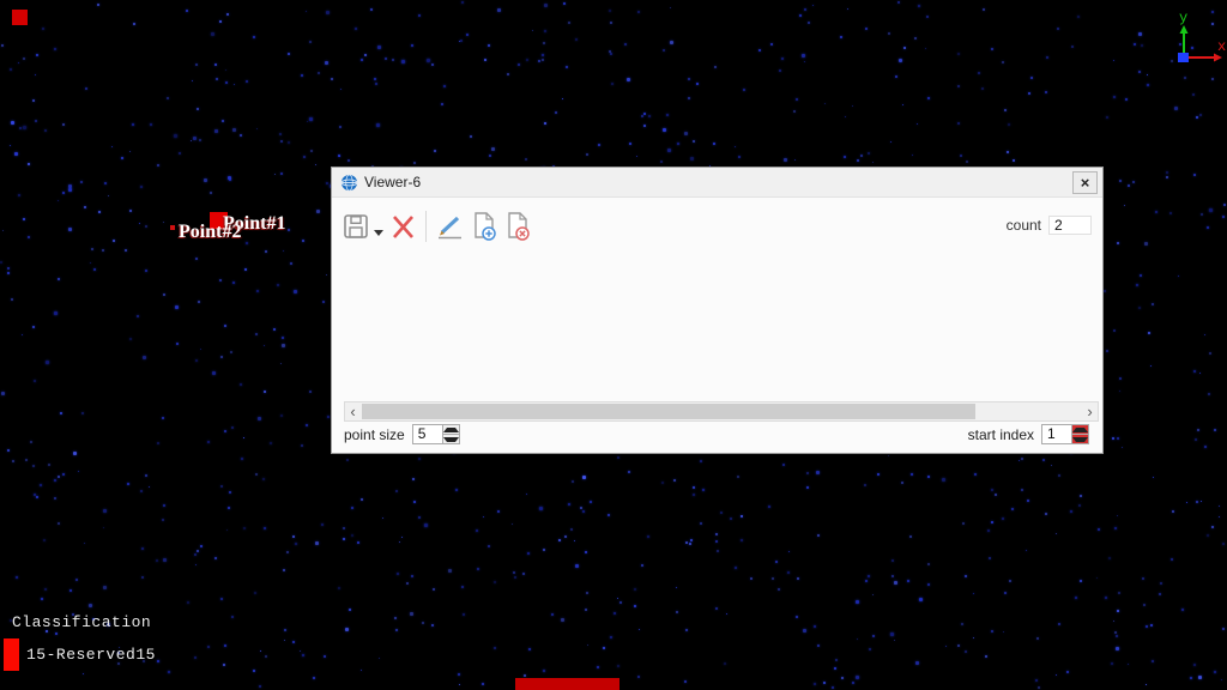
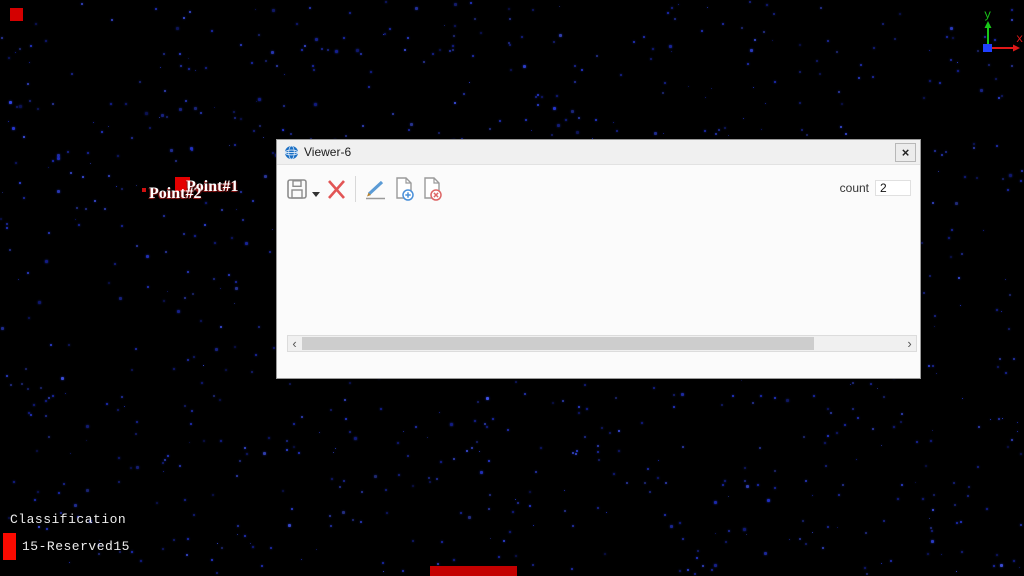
  y
  x
  Point#1
  Point#2
  Classification
  15-Reserved15
  Viewer-6
  ×
  count
  2
  ‹
  ›
- point size
- 5
- start index
- 1
